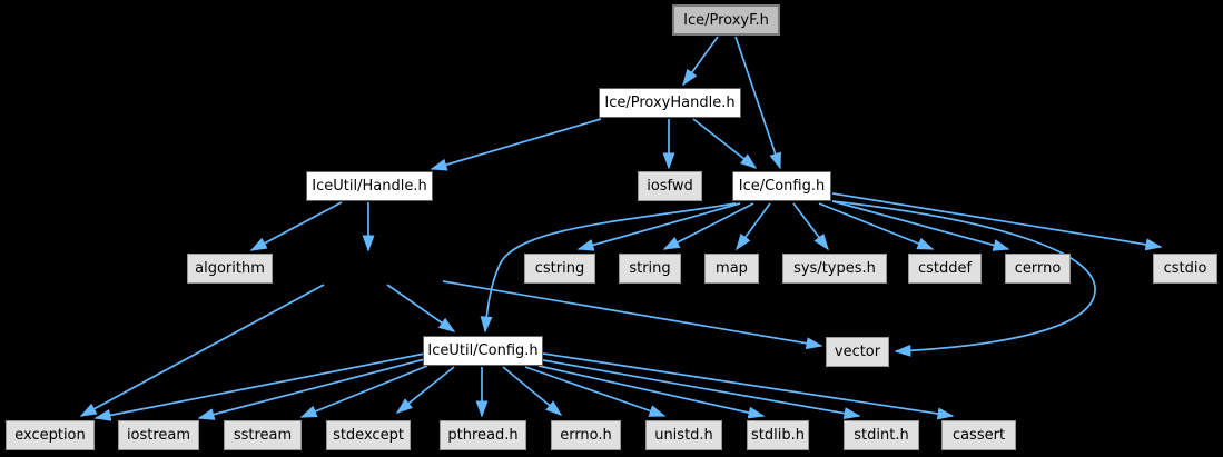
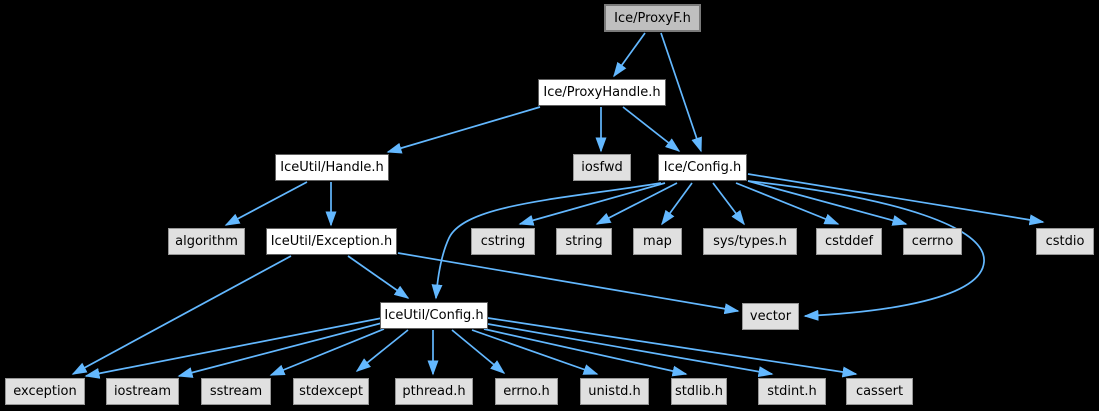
  Ice/ProxyF.h
  Ice/ProxyHandle.h
  IceUtil/Handle.h
  iosfwd
  Ice/Config.h
  algorithm
+ IceUtil/Exception.h
  cstring
  string
  map
  sys/types.h
  cstddef
  cerrno
  cstdio
  IceUtil/Config.h
  vector
  exception
  iostream
  sstream
  stdexcept
  pthread.h
  errno.h
  unistd.h
  stdlib.h
  stdint.h
  cassert
